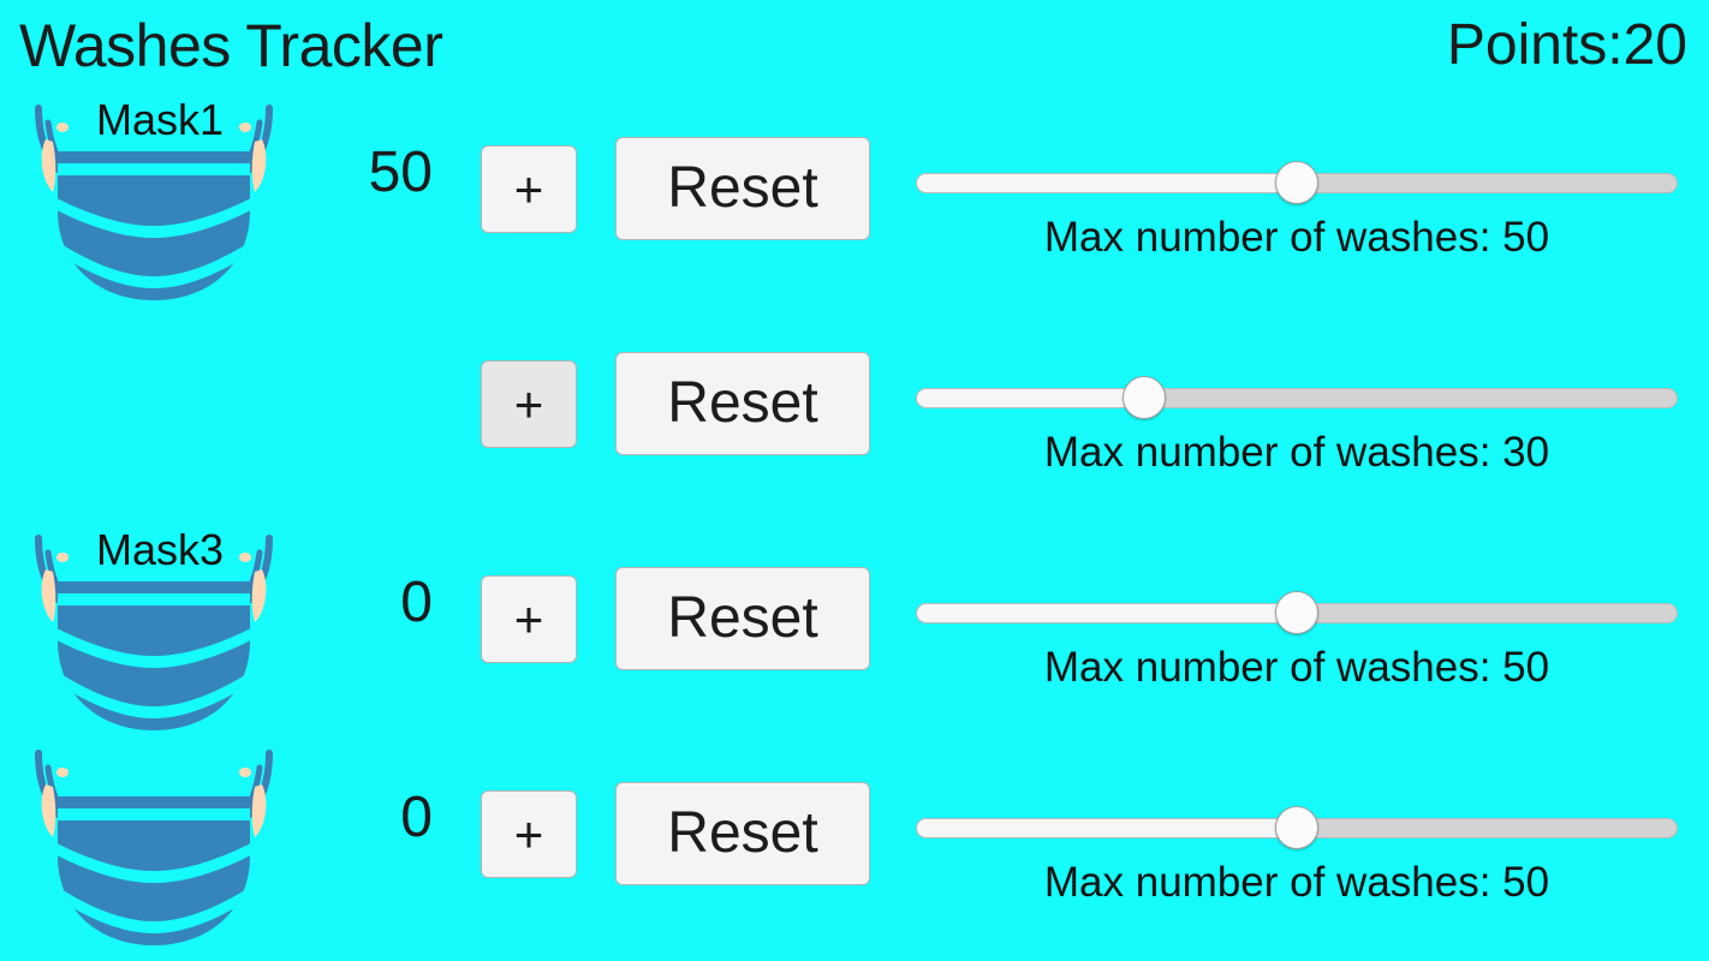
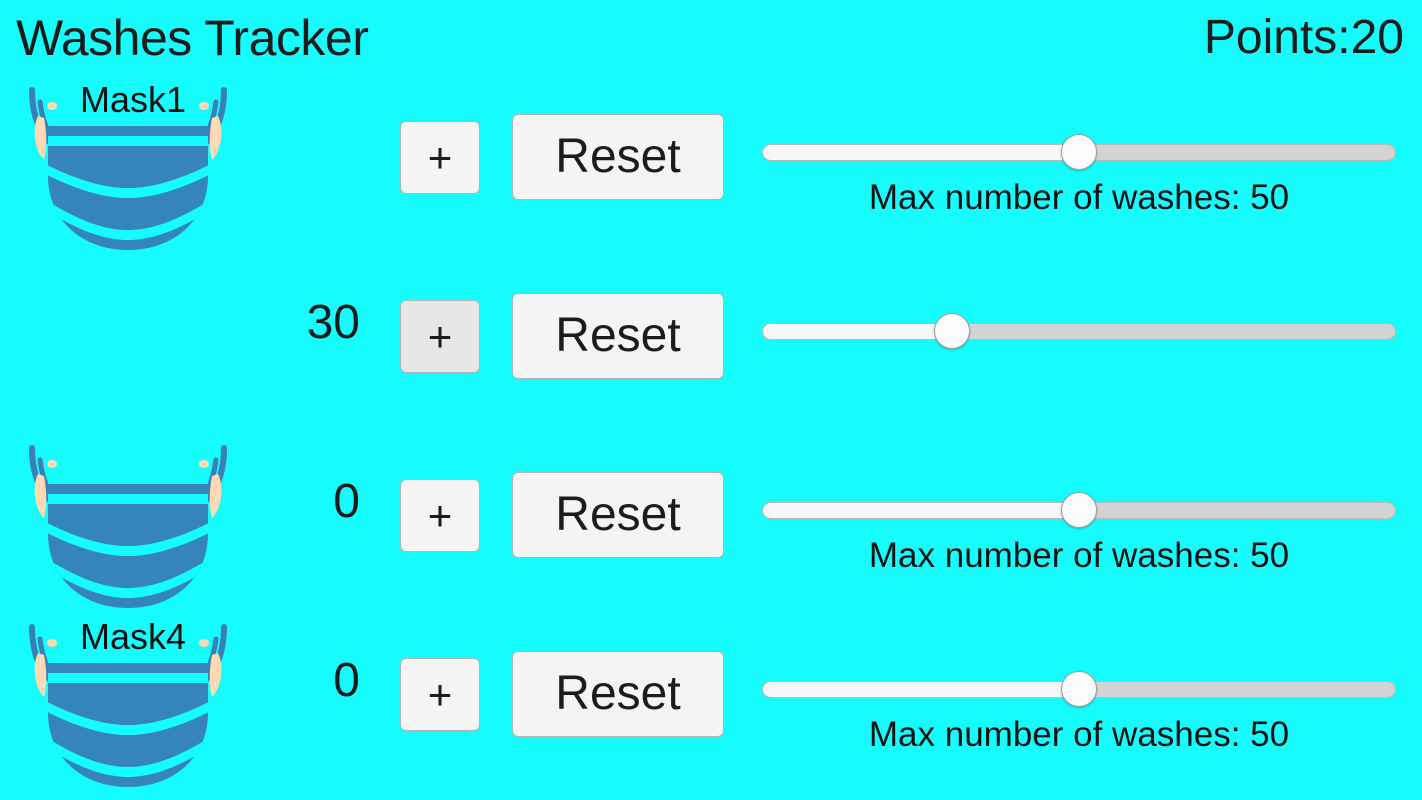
  Washes Tracker
  Points:20
  Mask1
- 50
  +
  Reset
  Max number of washes: 50
+ 30
  +
  Reset
- Max number of washes: 30
- Mask3
  0
  +
  Reset
  Max number of washes: 50
+ Mask4
  0
  +
  Reset
  Max number of washes: 50
